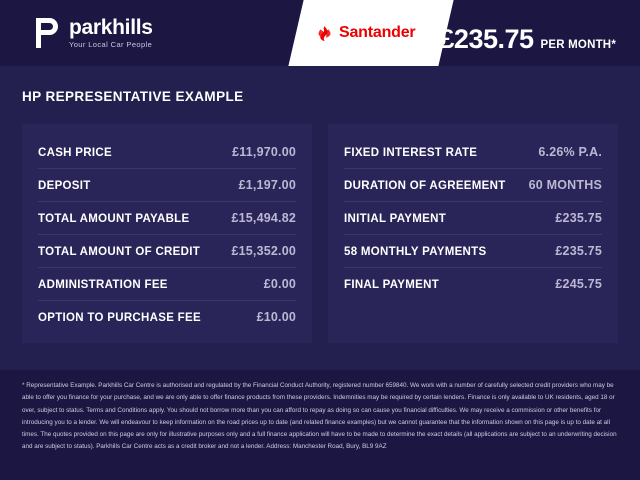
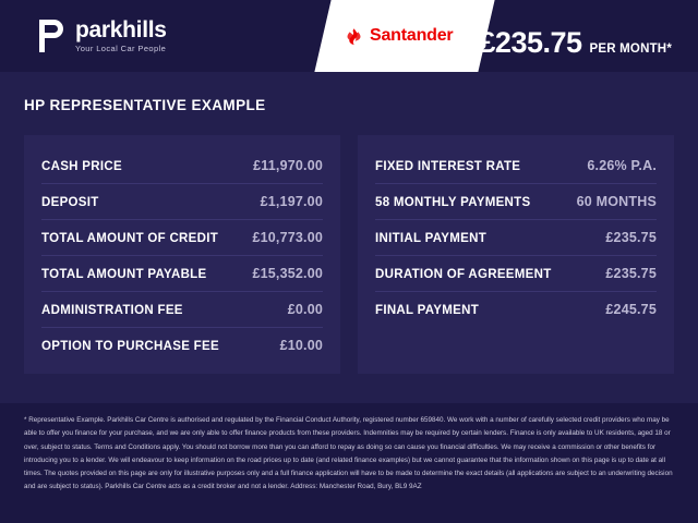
  parkhills
  Your Local Car People
  Santander
  £235.75
  PER MONTH*
  HP REPRESENTATIVE EXAMPLE
  CASH PRICE
  £11,970.00
  DEPOSIT
  £1,197.00
- TOTAL AMOUNT PAYABLE
+ TOTAL AMOUNT OF CREDIT
- £15,494.82
+ £10,773.00
- TOTAL AMOUNT OF CREDIT
+ TOTAL AMOUNT PAYABLE
  £15,352.00
  ADMINISTRATION FEE
  £0.00
  OPTION TO PURCHASE FEE
  £10.00
  FIXED INTEREST RATE
  6.26% P.A.
- DURATION OF AGREEMENT
+ 58 MONTHLY PAYMENTS
  60 MONTHS
  INITIAL PAYMENT
  £235.75
- 58 MONTHLY PAYMENTS
+ DURATION OF AGREEMENT
  £235.75
  FINAL PAYMENT
  £245.75
